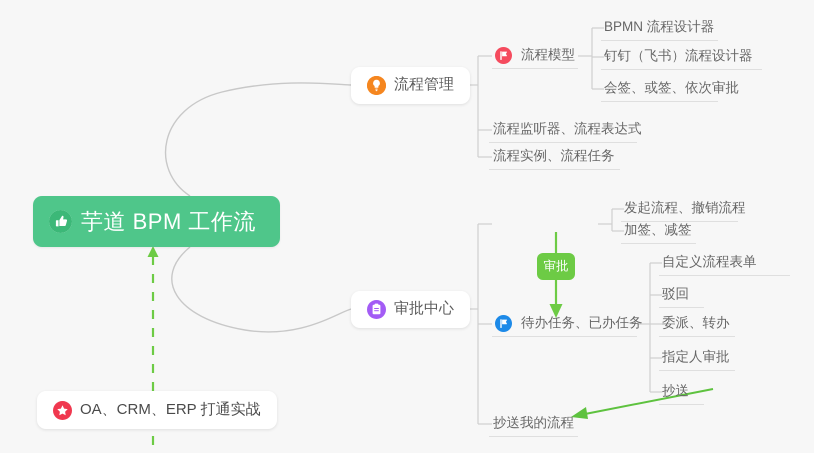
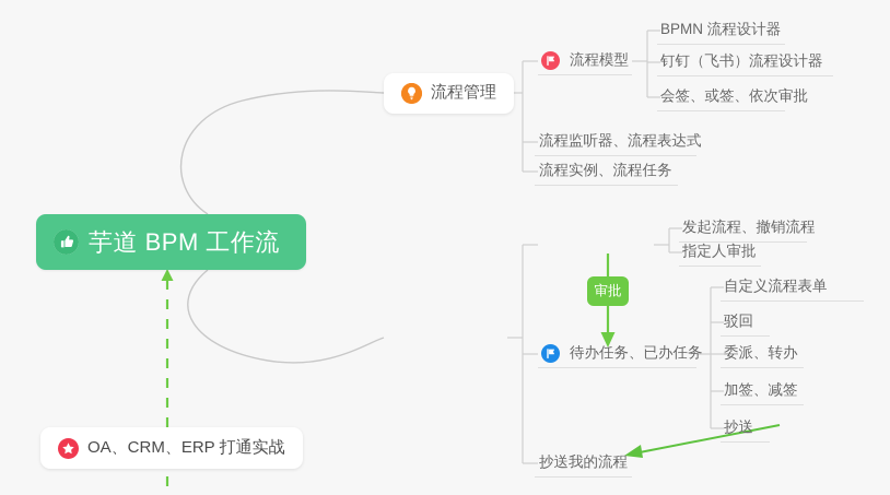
  芋道 BPM 工作流
  流程管理
  流程模型
  流程监听器、流程表达式
  流程实例、流程任务
  BPMN 流程设计器
  钉钉（飞书）流程设计器
  会签、或签、依次审批
- 审批中心
  待办任务、已办任务
  抄送我的流程
  发起流程、撤销流程
- 加签、减签
+ 指定人审批
  自定义流程表单
  驳回
  委派、转办
- 指定人审批
+ 加签、减签
  抄送
  审批
  OA、CRM、ERP 打通实战
